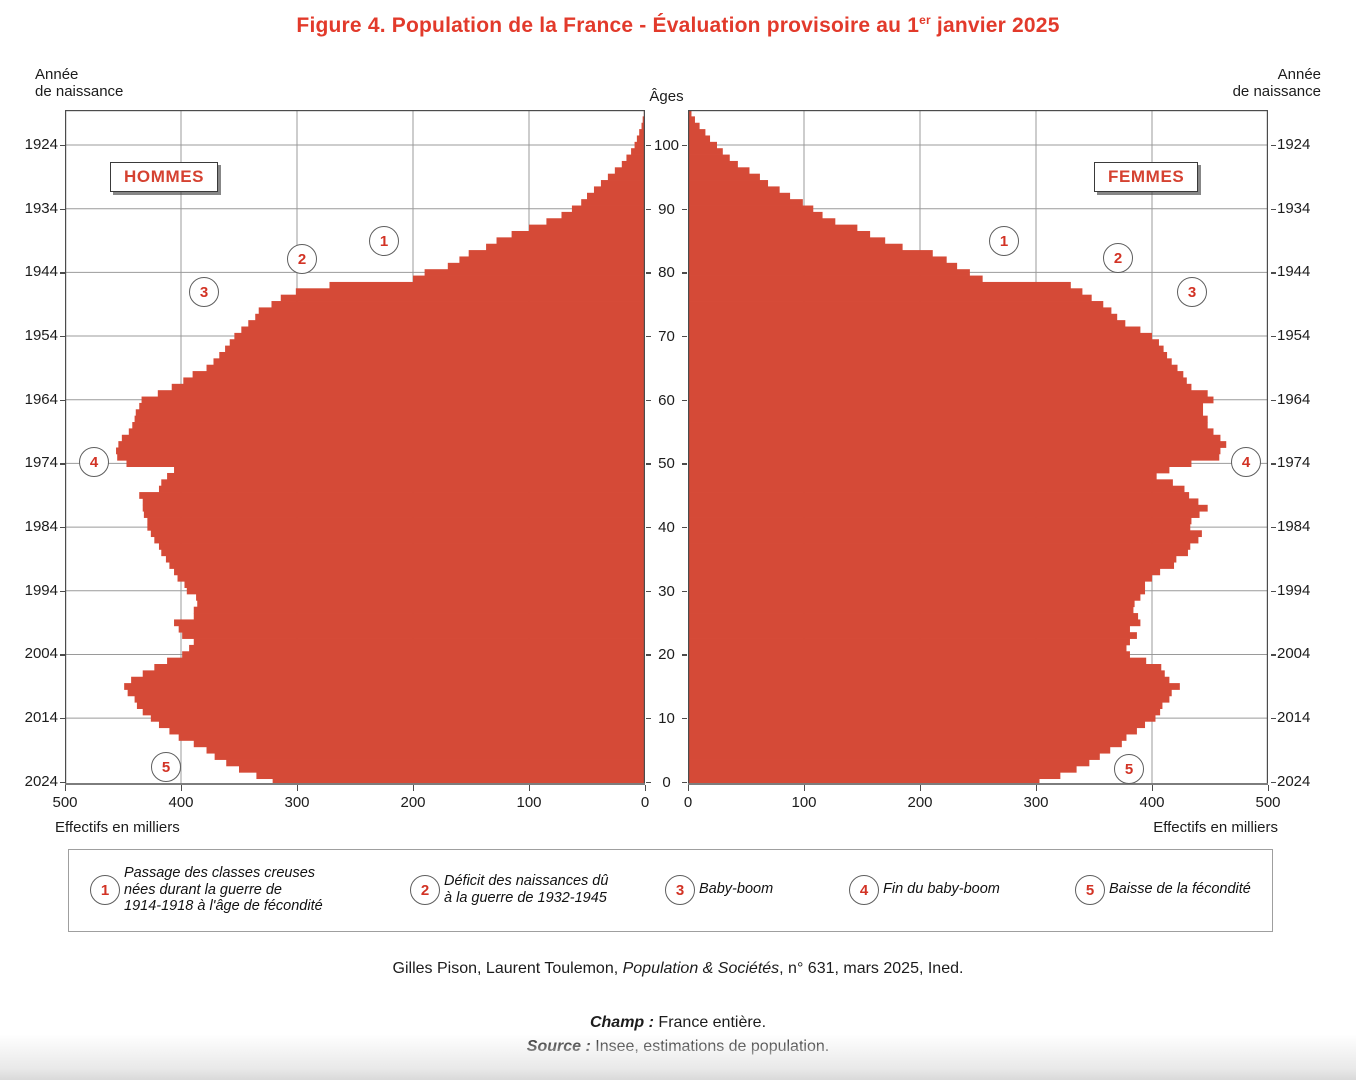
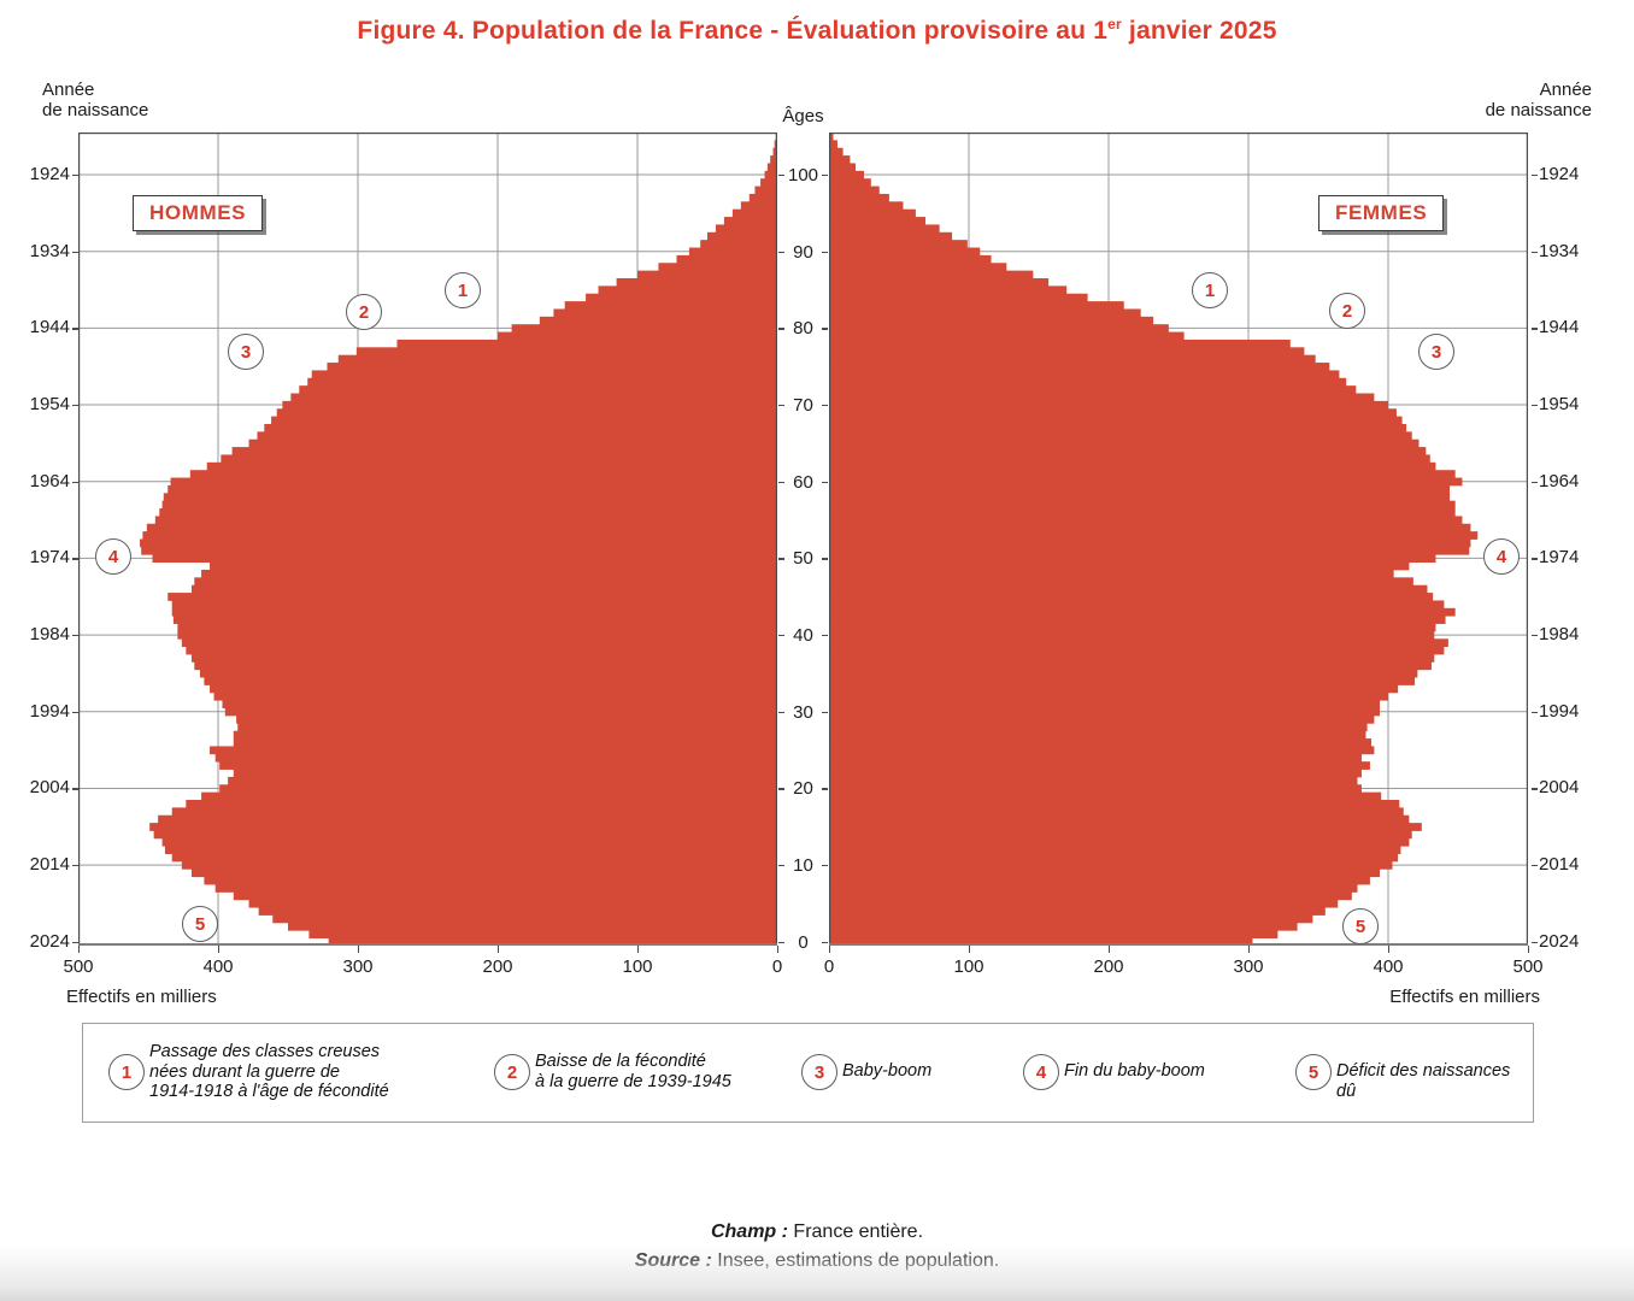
  Figure 4. Population de la France - Évaluation provisoire au 1er janvier 2025
  Année
  de naissance
  Année
  de naissance
  Âges
  HOMMES
  FEMMES
  Effectifs en milliers
  Effectifs en milliers
  1924
  1924
  1934
  1934
  1944
  1944
  1954
  1954
  1964
  1964
  1974
  1974
  1984
  1984
  1994
  1994
  2004
  2004
  2014
  2014
  2024
  2024
  0
  10
  20
  30
  40
  50
  60
  70
  80
  90
  100
  500
  400
  300
  200
  100
  0
  0
  100
  200
  300
  400
  500
  1
  2
  3
  4
  5
  1
  2
  3
  4
  5
  1
  Passage des classes creuses
  nées durant la guerre de
  1914-1918 à l'âge de fécondité
  2
- Déficit des naissances dû
+ Baisse de la fécondité
- à la guerre de 1932-1945
+ à la guerre de 1939-1945
  3
  Baby-boom
  4
  Fin du baby-boom
  5
- Baisse de la fécondité
+ Déficit des naissances dû
- Gilles Pison, Laurent Toulemon, Population & Sociétés, n° 631, mars 2025, Ined.
  Champ : France entière.
